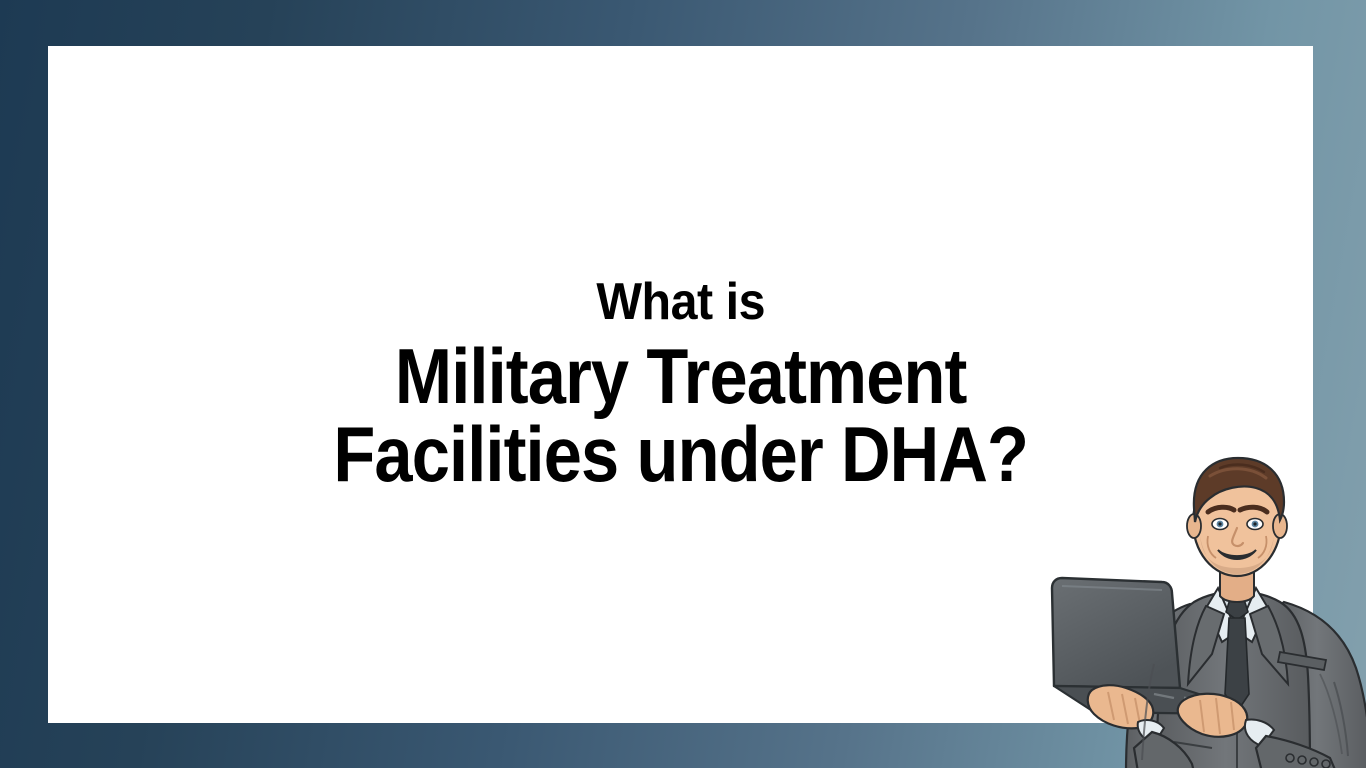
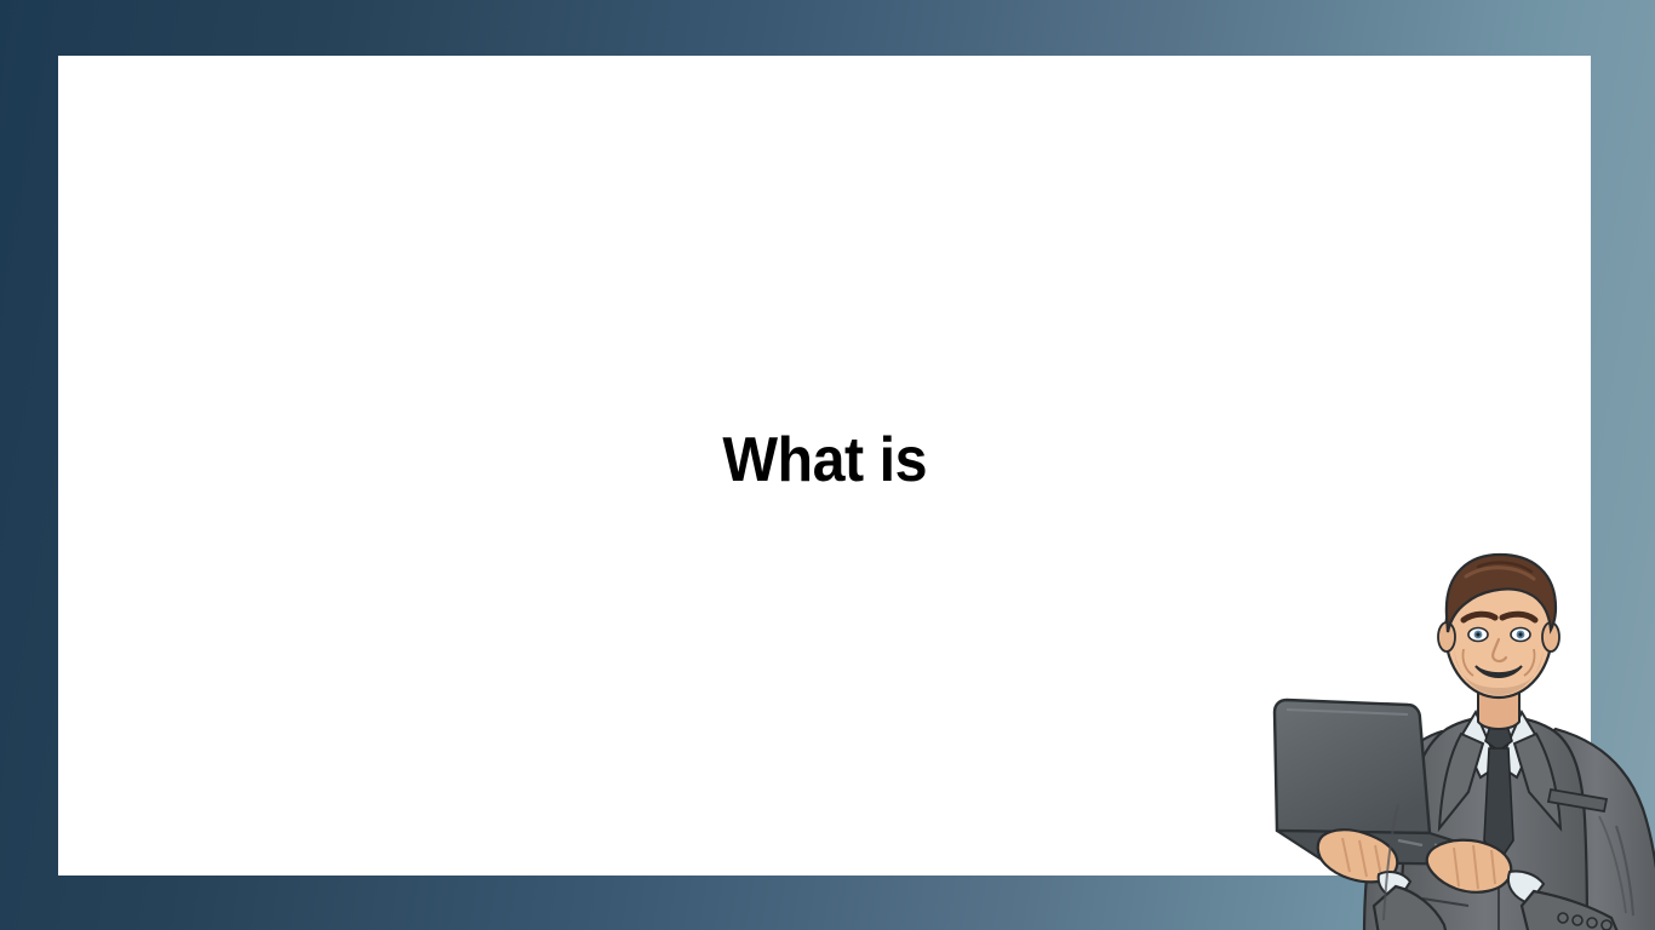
  What is
- Military Treatment
- Facilities under DHA?
